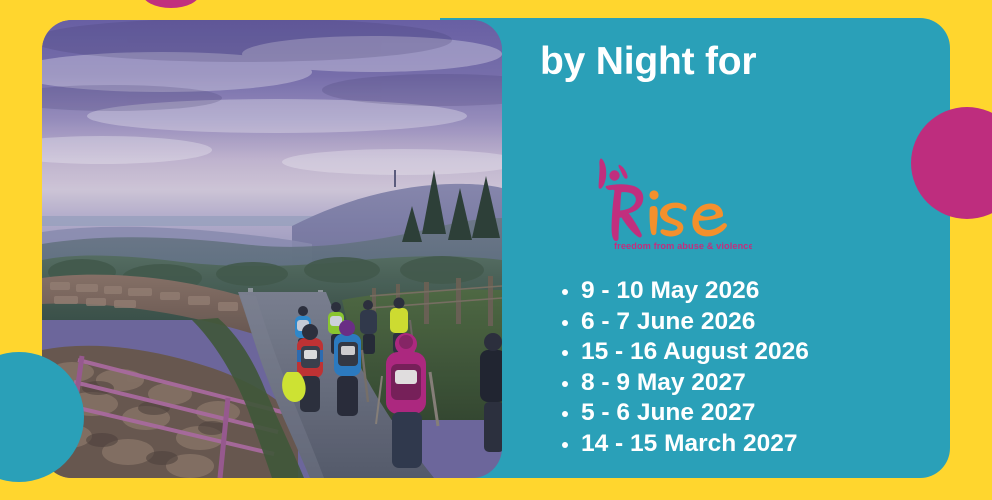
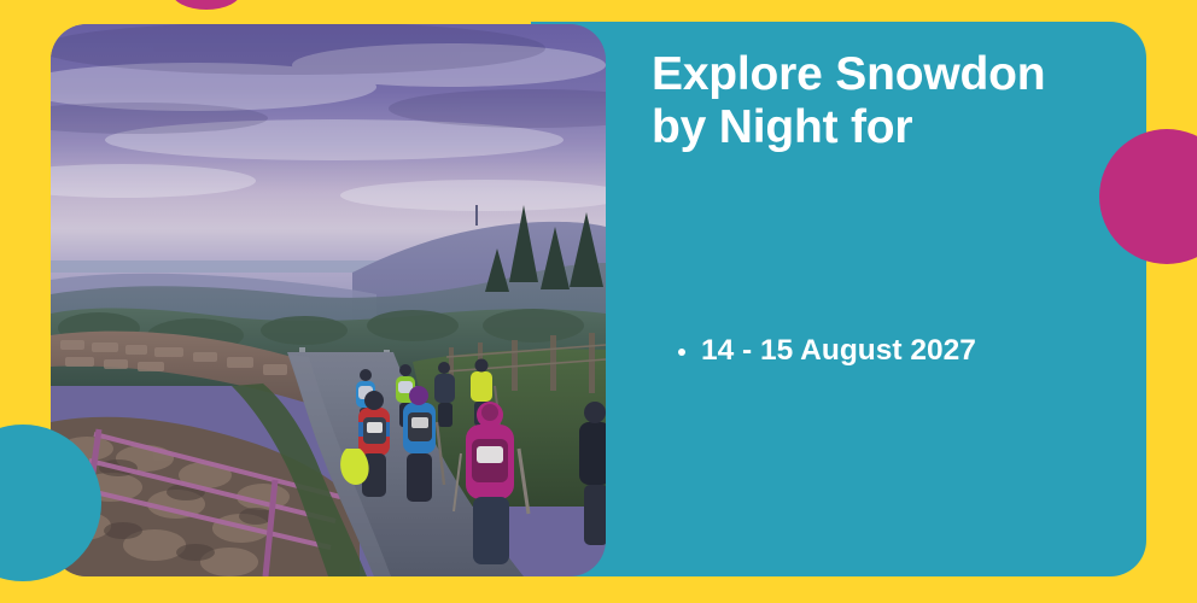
+ Explore Snowdon
  by Night for
- freedom from abuse & violence
- 9 - 10 May 2026
- 6 - 7 June 2026
- 15 - 16 August 2026
- 8 - 9 May 2027
- 5 - 6 June 2027
- 14 - 15 March 2027
+ 14 - 15 August 2027
